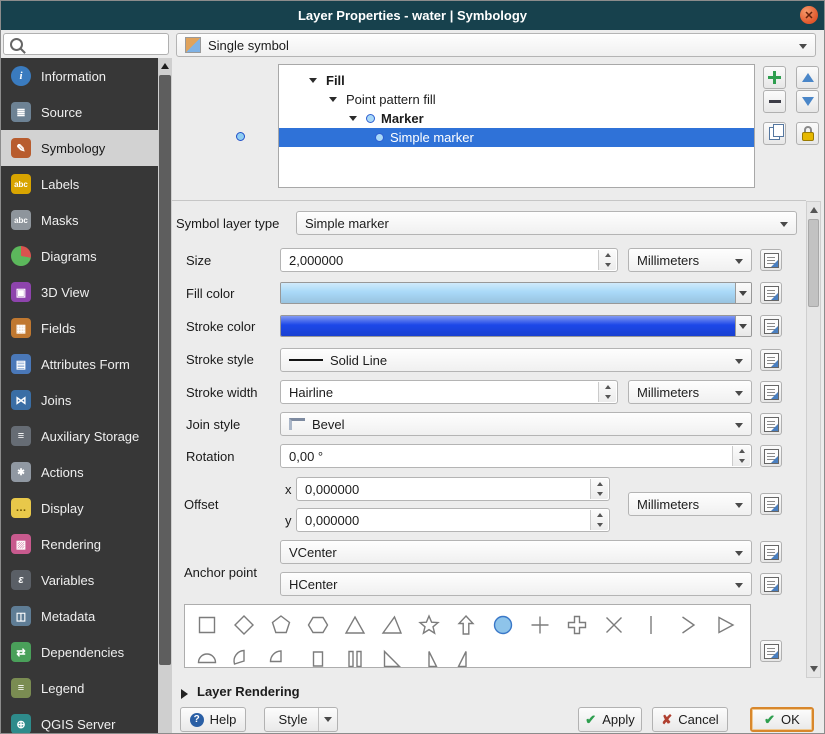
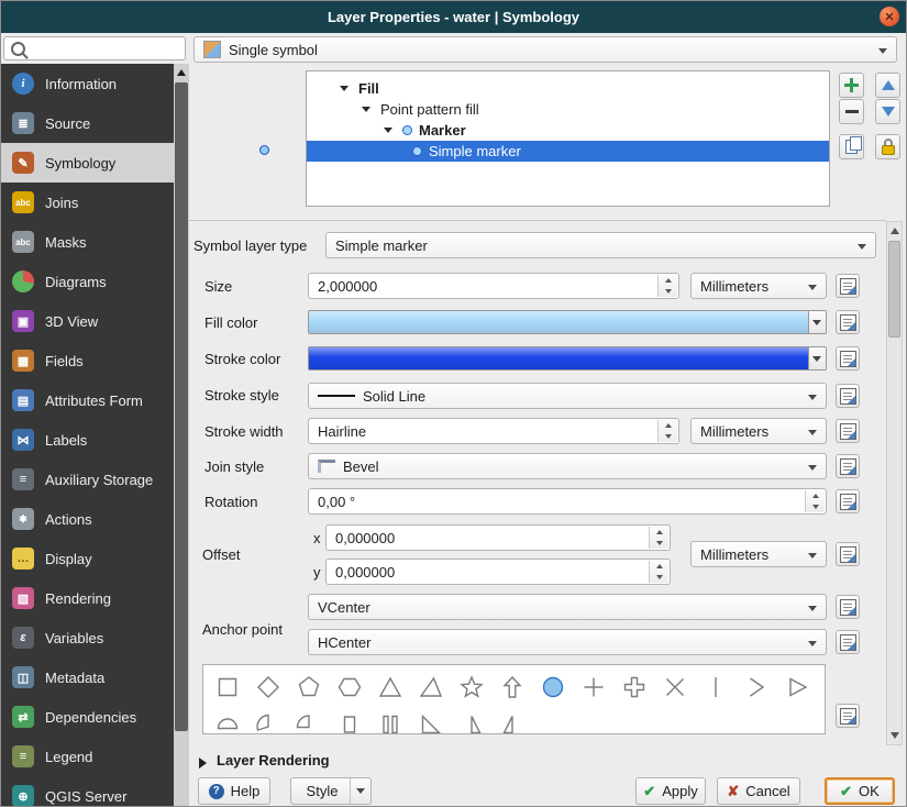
  Layer Properties - water | Symbology
  Single symbol
  Information
  Source
  Symbology
- Labels
+ Joins
  Masks
  Diagrams
  3D View
  Fields
  Attributes Form
- Joins
+ Labels
  Auxiliary Storage
  Actions
  Display
  Rendering
  Variables
  Metadata
  Dependencies
  Legend
  QGIS Server
  Fill
  Point pattern fill
  Marker
  Simple marker
  Symbol layer type
  Simple marker
  Size
  2,000000
  Millimeters
  Fill color
  Stroke color
  Stroke style
  Solid Line
  Stroke width
  Hairline
  Millimeters
  Join style
  Bevel
  Rotation
  0,00 °
  Offset
  x
  0,000000
  y
  0,000000
  Millimeters
  VCenter
  Anchor point
  HCenter
  Layer Rendering
  Help
  Style
  Apply
  Cancel
  OK
